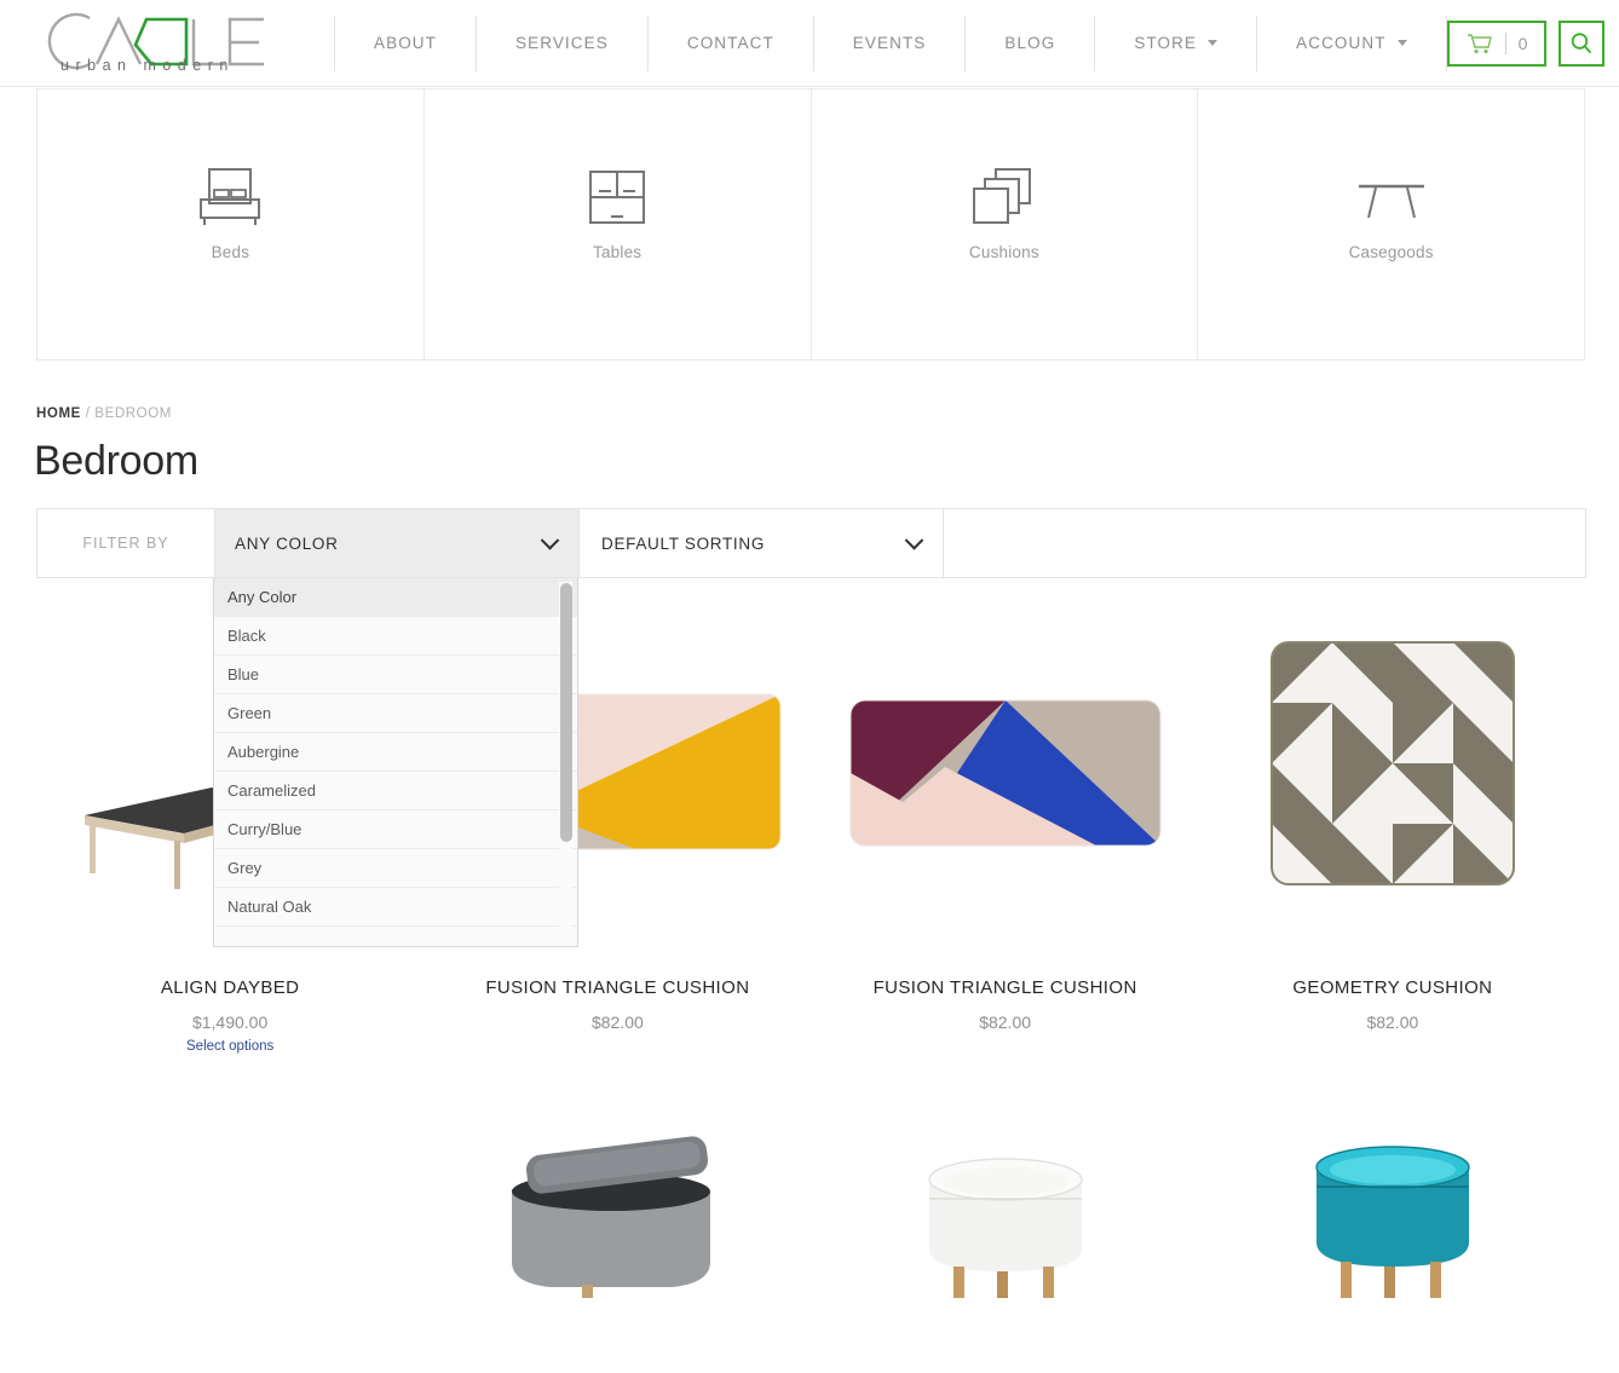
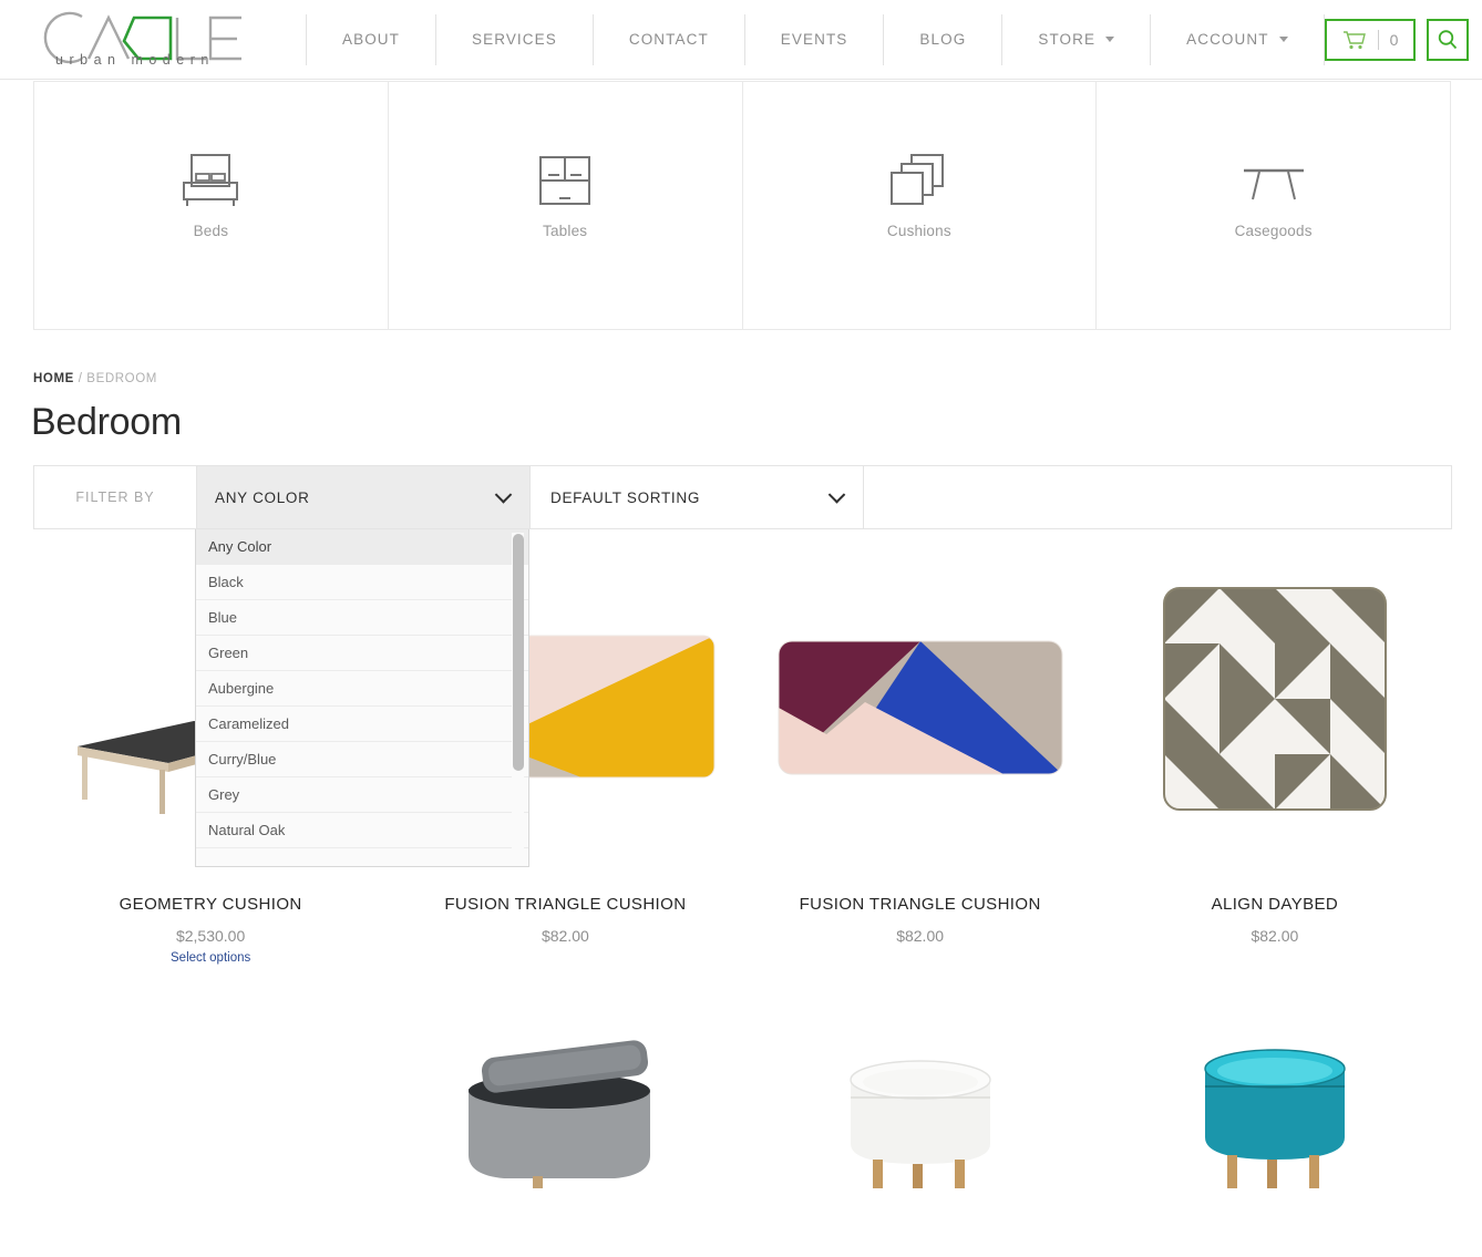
  urban modern
  ABOUT
  SERVICES
  CONTACT
  EVENTS
  BLOG
  STORE
  ACCOUNT
  0
  Beds
  Tables
  Cushions
  Casegoods
  HOME / BEDROOM
  Bedroom
  FILTER BY
  ANY COLOR
  DEFAULT SORTING
- ALIGN DAYBED
+ GEOMETRY CUSHION
- $1,490.00
+ $2,530.00
  Select options
  FUSION TRIANGLE CUSHION
  $82.00
  FUSION TRIANGLE CUSHION
  $82.00
- GEOMETRY CUSHION
+ ALIGN DAYBED
  $82.00
  Any Color
  Black
  Blue
  Green
  Aubergine
  Caramelized
  Curry/Blue
  Grey
  Natural Oak
